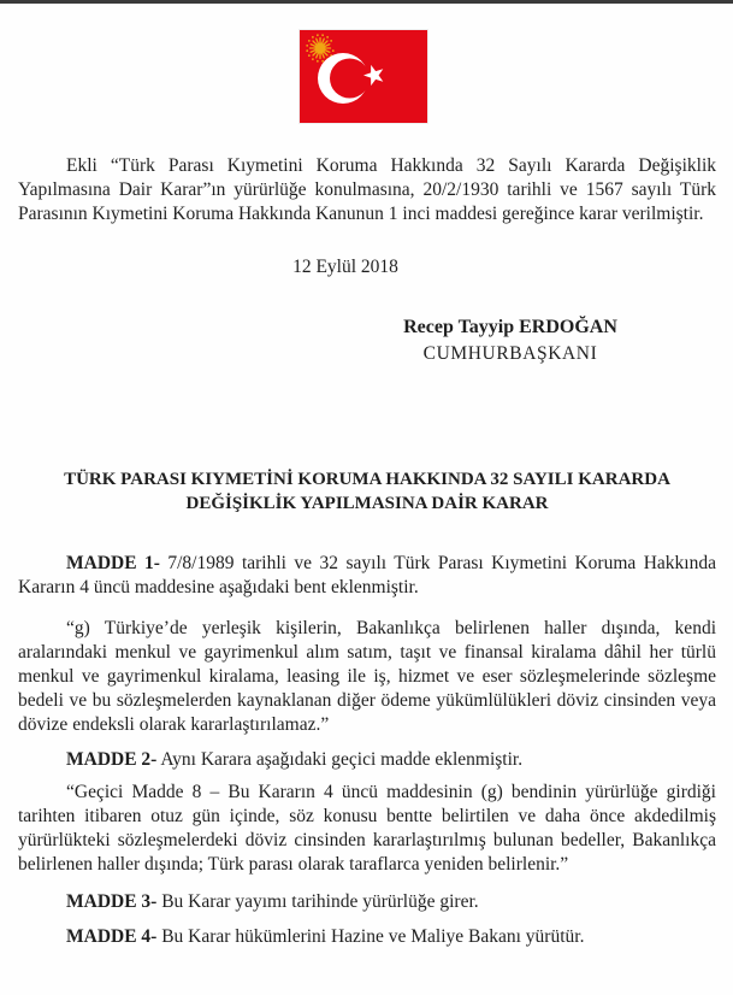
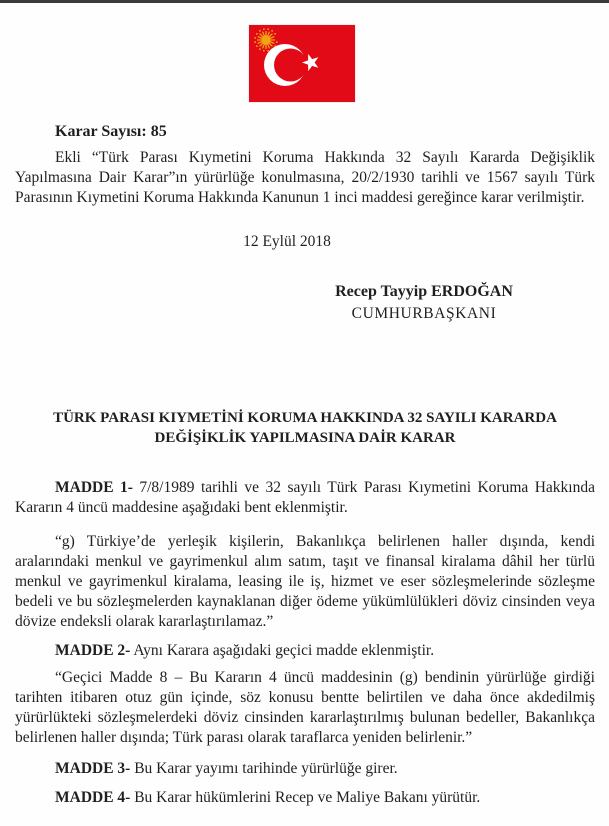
+ Karar Sayısı: 85
  Ekli “Türk Parası Kıymetini Koruma Hakkında 32 Sayılı Kararda Değişiklik Yapılmasına Dair Karar”ın yürürlüğe konulmasına, 20/2/1930 tarihli ve 1567 sayılı Türk Parasının Kıymetini Koruma Hakkında Kanunun 1 inci maddesi gereğince karar verilmiştir.
  12 Eylül 2018
  Recep Tayyip ERDOĞAN
  CUMHURBAŞKANI
  TÜRK PARASI KIYMETİNİ KORUMA HAKKINDA 32 SAYILI KARARDA
  DEĞİŞİKLİK YAPILMASINA DAİR KARAR
  MADDE 1- 7/8/1989 tarihli ve 32 sayılı Türk Parası Kıymetini Koruma Hakkında Kararın 4 üncü maddesine aşağıdaki bent eklenmiştir.
  “g) Türkiye’de yerleşik kişilerin, Bakanlıkça belirlenen haller dışında, kendi aralarındaki menkul ve gayrimenkul alım satım, taşıt ve finansal kiralama dâhil her türlü menkul ve gayrimenkul kiralama, leasing ile iş, hizmet ve eser sözleşmelerinde sözleşme bedeli ve bu sözleşmelerden kaynaklanan diğer ödeme yükümlülükleri döviz cinsinden veya dövize endeksli olarak kararlaştırılamaz.”
  MADDE 2- Aynı Karara aşağıdaki geçici madde eklenmiştir.
  “Geçici Madde 8 – Bu Kararın 4 üncü maddesinin (g) bendinin yürürlüğe girdiği tarihten itibaren otuz gün içinde, söz konusu bentte belirtilen ve daha önce akdedilmiş yürürlükteki sözleşmelerdeki döviz cinsinden kararlaştırılmış bulunan bedeller, Bakanlıkça belirlenen haller dışında; Türk parası olarak taraflarca yeniden belirlenir.”
  MADDE 3- Bu Karar yayımı tarihinde yürürlüğe girer.
- MADDE 4- Bu Karar hükümlerini Hazine ve Maliye Bakanı yürütür.
+ MADDE 4- Bu Karar hükümlerini Recep ve Maliye Bakanı yürütür.
